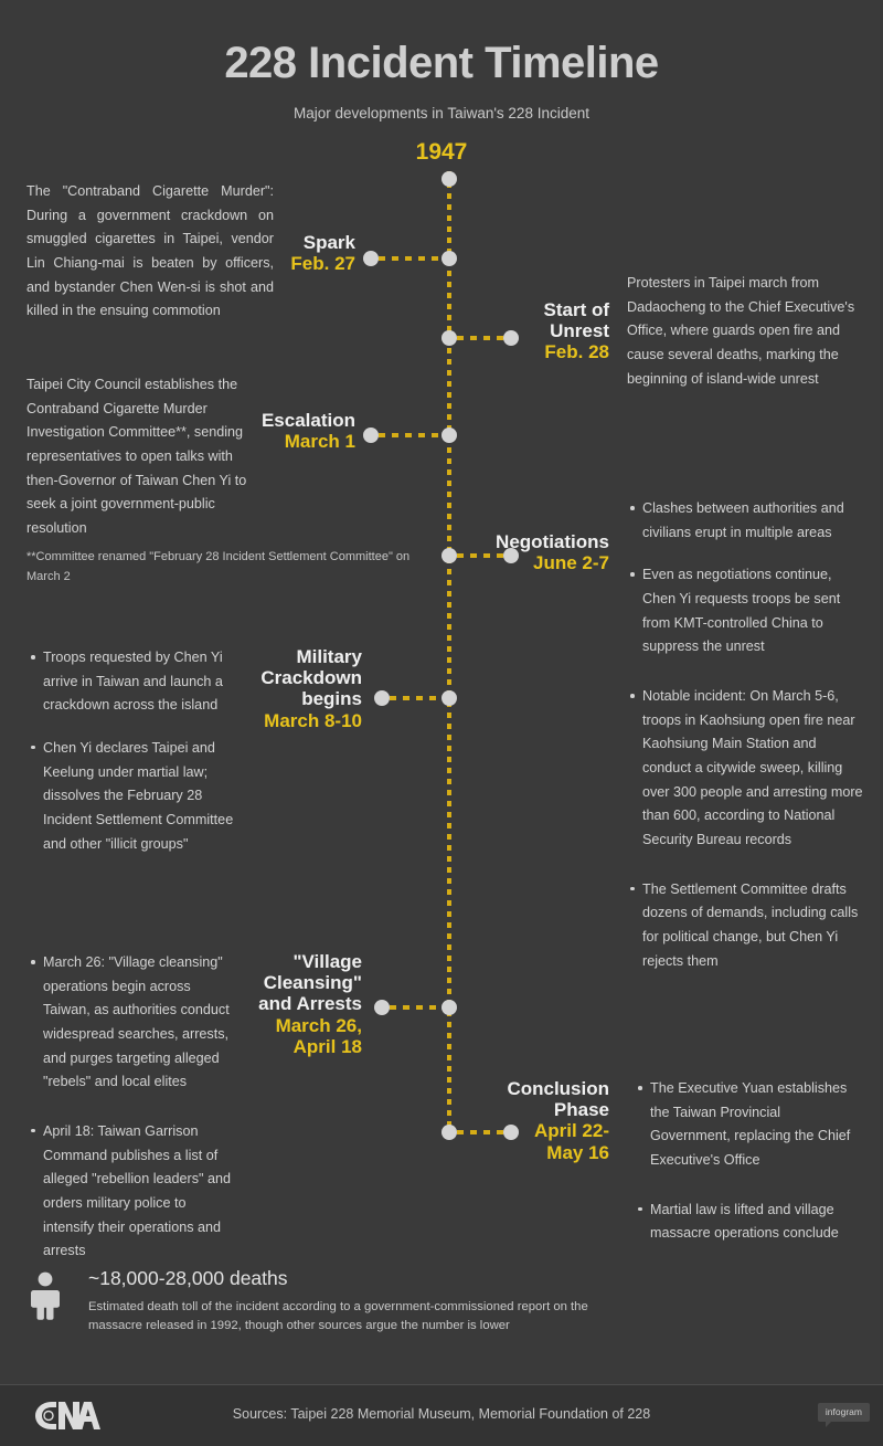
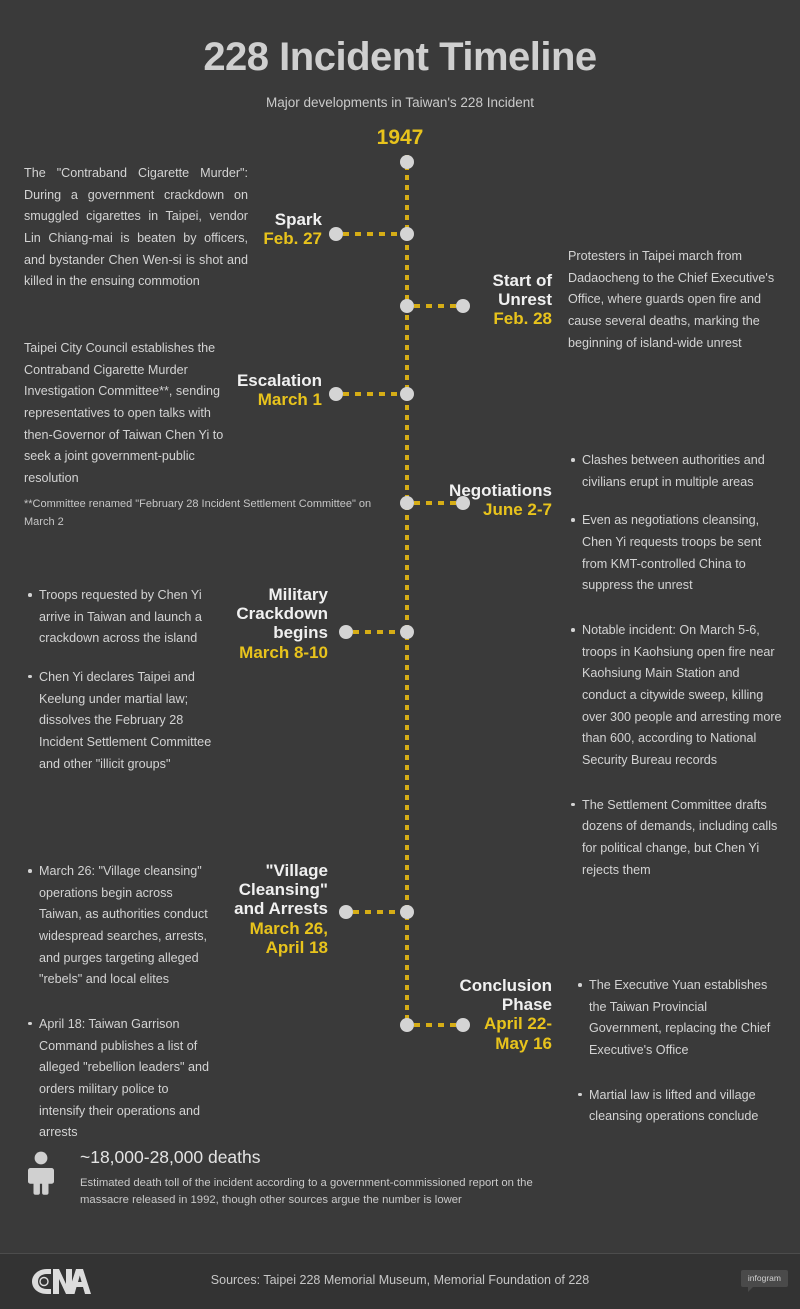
  228 Incident Timeline
  Major developments in Taiwan's 228 Incident
  1947
  Spark
  Feb. 27
  The "Contraband Cigarette Murder": During a government crackdown on smuggled cigarettes in Taipei, vendor Lin Chiang-mai is beaten by officers, and bystander Chen Wen-si is shot and killed in the ensuing commotion
  Start of
  Unrest
  Feb. 28
  Protesters in Taipei march from Dadaocheng to the Chief Executive's Office, where guards open fire and cause several deaths, marking the beginning of island-wide unrest
  Escalation
  March 1
  Taipei City Council establishes the Contraband Cigarette Murder Investigation Committee**, sending representatives to open talks with then-Governor of Taiwan Chen Yi to seek a joint government-public resolution
  **Committee renamed "February 28 Incident Settlement Committee" on March 2
  Negotiations
  June 2-7
  Clashes between authorities and civilians erupt in multiple areas
- Even as negotiations continue, Chen Yi requests troops be sent from KMT-controlled China to suppress the unrest
+ Even as negotiations cleansing, Chen Yi requests troops be sent from KMT-controlled China to suppress the unrest
  Military
  Crackdown
  begins
  March 8-10
  Troops requested by Chen Yi arrive in Taiwan and launch a crackdown across the island
  Chen Yi declares Taipei and Keelung under martial law; dissolves the February 28 Incident Settlement Committee and other "illicit groups"
  Notable incident: On March 5-6, troops in Kaohsiung open fire near Kaohsiung Main Station and conduct a citywide sweep, killing over 300 people and arresting more than 600, according to National Security Bureau records
  The Settlement Committee drafts dozens of demands, including calls for political change, but Chen Yi rejects them
  "Village Cleansing"
  and Arrests
  March 26,
  April 18
  March 26: "Village cleansing" operations begin across Taiwan, as authorities conduct widespread searches, arrests, and purges targeting alleged "rebels" and local elites
  April 18: Taiwan Garrison Command publishes a list of alleged "rebellion leaders" and orders military police to intensify their operations and arrests
  Conclusion
  Phase
  April 22-
  May 16
  The Executive Yuan establishes the Taiwan Provincial Government, replacing the Chief Executive's Office
- Martial law is lifted and village massacre operations conclude
+ Martial law is lifted and village cleansing operations conclude
  ~18,000-28,000 deaths
  Estimated death toll of the incident according to a government-commissioned report on the massacre released in 1992, though other sources argue the number is lower
  Sources: Taipei 228 Memorial Museum, Memorial Foundation of 228
  infogram
